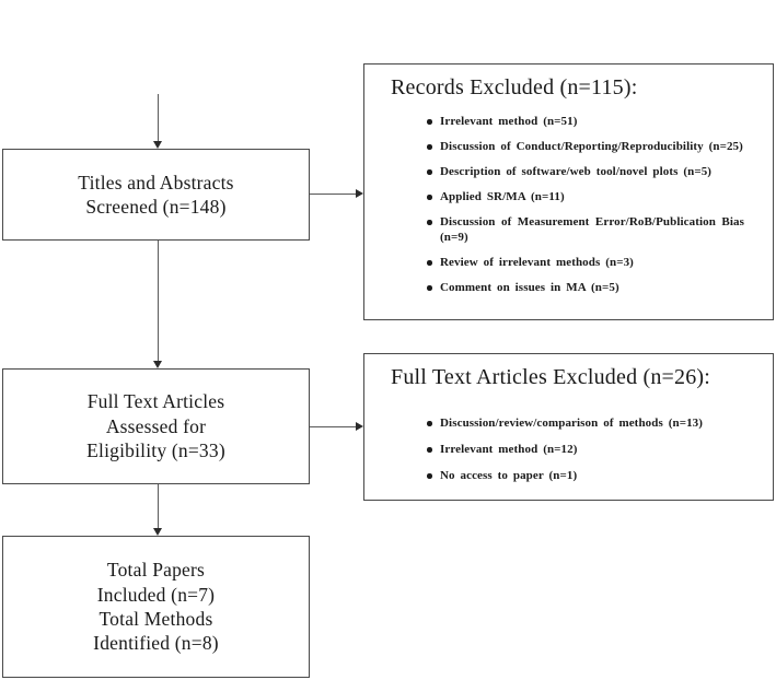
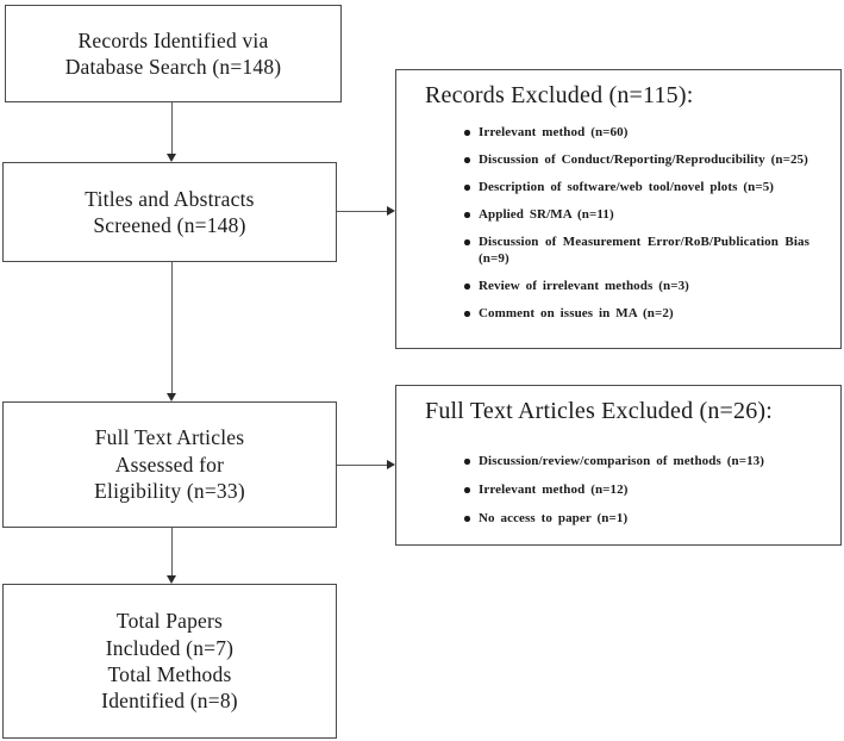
+ Records Identified via
+ Database Search (n=148)
  Titles and Abstracts
  Screened (n=148)
  Full Text Articles
  Assessed for
  Eligibility (n=33)
  Total Papers
  Included (n=7)
  Total Methods
  Identified (n=8)
  Records Excluded (n=115):
- Irrelevant method (n=51)
+ Irrelevant method (n=60)
  Discussion of Conduct/Reporting/Reproducibility (n=25)
  Description of software/web tool/novel plots (n=5)
  Applied SR/MA (n=11)
  Discussion of Measurement Error/RoB/Publication Bias (n=9)
  Review of irrelevant methods (n=3)
- Comment on issues in MA (n=5)
+ Comment on issues in MA (n=2)
  Full Text Articles Excluded (n=26):
  Discussion/review/comparison of methods (n=13)
  Irrelevant method (n=12)
  No access to paper (n=1)
